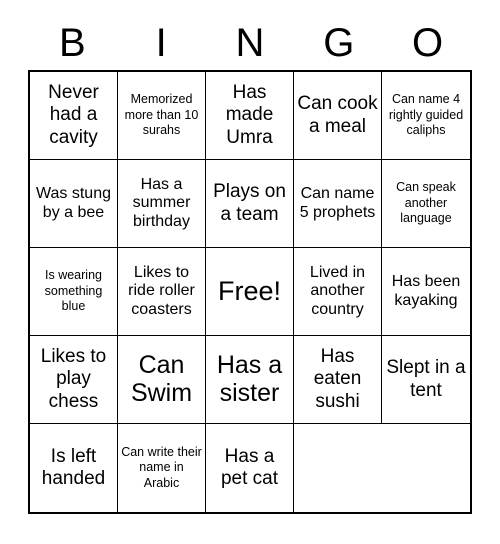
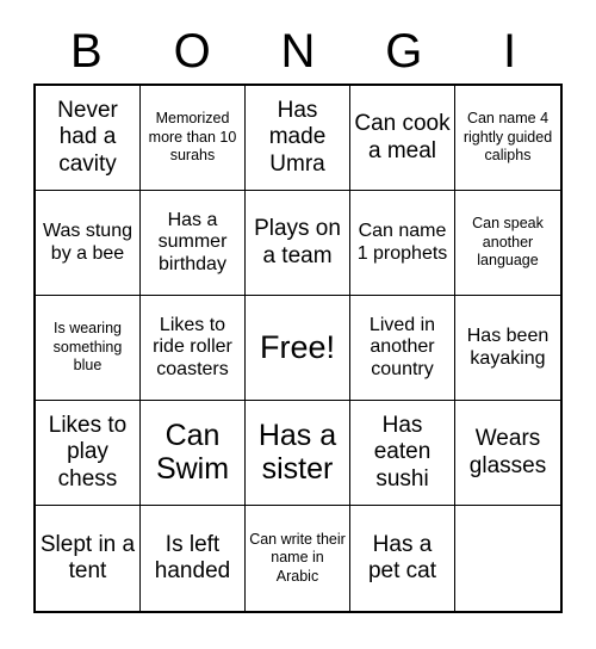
  B
- I
+ O
  N
  G
- O
+ I
  Never had a cavity
  Memorized more than 10 surahs
  Has made Umra
  Can cook a meal
  Can name 4 rightly guided caliphs
  Was stung by a bee
  Has a summer birthday
  Plays on a team
- Can name 5 prophets
+ Can name 1 prophets
  Can speak another language
  Is wearing something blue
  Likes to ride roller coasters
  Free!
  Lived in another country
  Has been kayaking
  Likes to play chess
  Can Swim
  Has a sister
  Has eaten sushi
+ Wears glasses
  Slept in a tent
  Is left handed
  Can write their name in Arabic
  Has a pet cat
